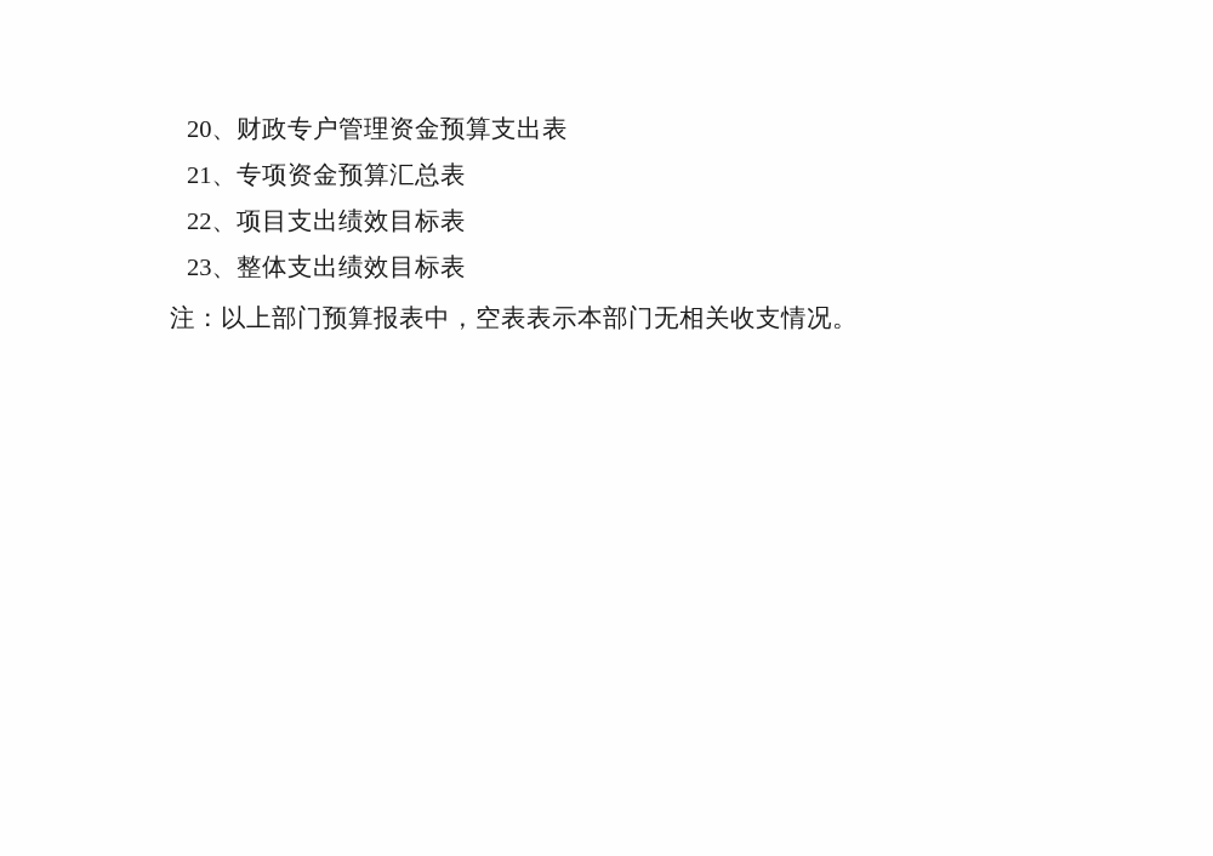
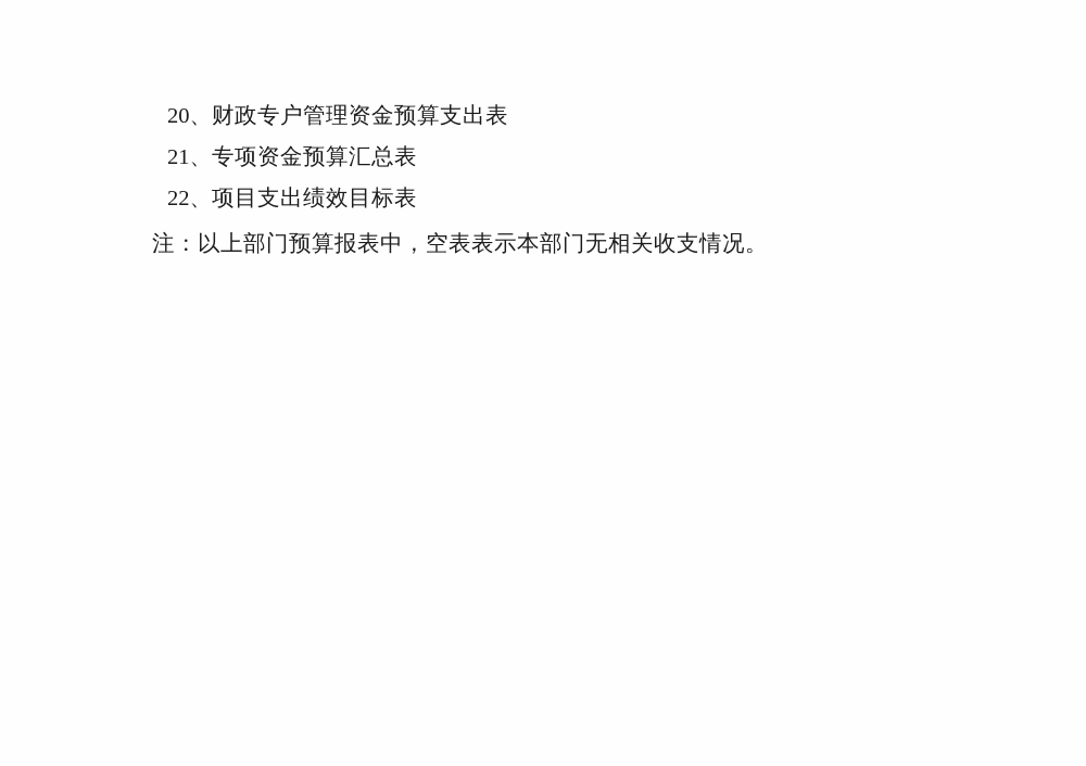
  20、财政专户管理资金预算支出表
  21、专项资金预算汇总表
  22、项目支出绩效目标表
- 23、整体支出绩效目标表
  注：以上部门预算报表中，空表表示本部门无相关收支情况。
